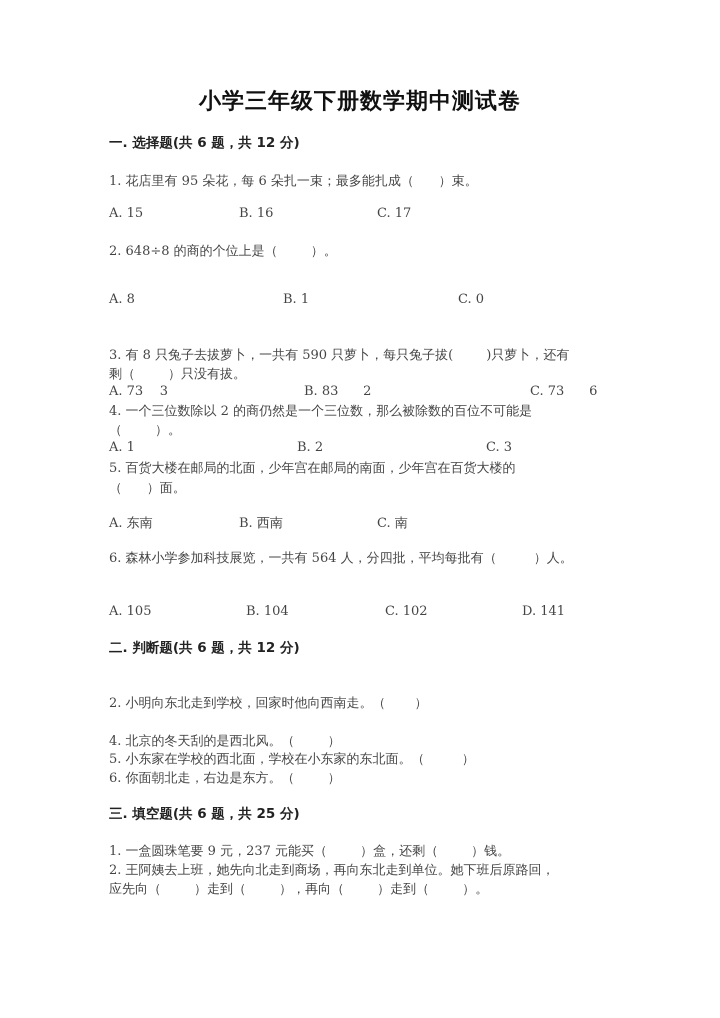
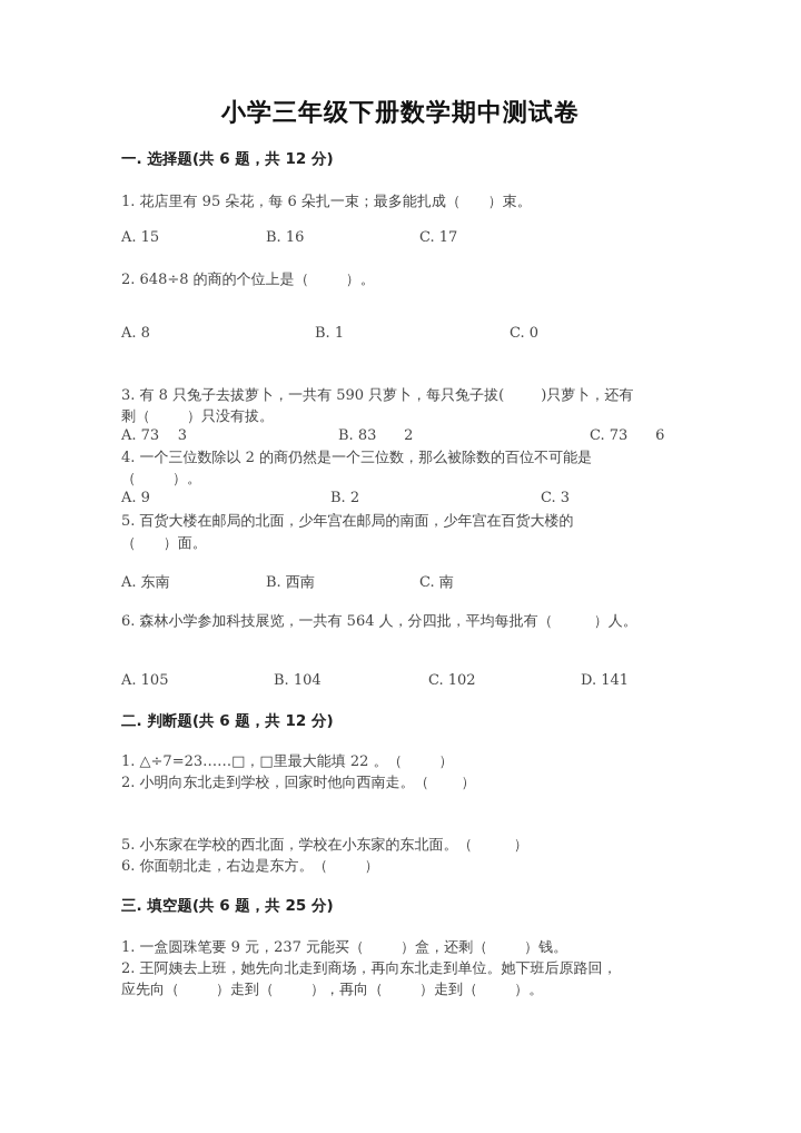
  小学三年级下册数学期中测试卷
  一. 选择题(共 6 题，共 12 分)
  1. 花店里有 95 朵花，每 6 朵扎一束；最多能扎成（ ）束。
  A. 15
  B. 16
  C. 17
  2. 648÷8 的商的个位上是（ ）。
  A. 8
  B. 1
  C. 0
  3. 有 8 只兔子去拔萝卜，一共有 590 只萝卜，每只兔子拔( )只萝卜，还有
  剩（ ）只没有拔。
  A. 73 3
  B. 83 2
  C. 73 6
  4. 一个三位数除以 2 的商仍然是一个三位数，那么被除数的百位不可能是
  （ ）。
- A. 1
+ A. 9
  B. 2
  C. 3
  5. 百货大楼在邮局的北面，少年宫在邮局的南面，少年宫在百货大楼的
  （ ）面。
  A. 东南
  B. 西南
  C. 南
  6. 森林小学参加科技展览，一共有 564 人，分四批，平均每批有（ ）人。
  A. 105
  B. 104
  C. 102
  D. 141
  二. 判断题(共 6 题，共 12 分)
+ 1. △÷7=23……□，□里最大能填 22 。（ ）
  2. 小明向东北走到学校，回家时他向西南走。（ ）
- 4. 北京的冬天刮的是西北风。（ ）
  5. 小东家在学校的西北面，学校在小东家的东北面。（ ）
  6. 你面朝北走，右边是东方。（ ）
  三. 填空题(共 6 题，共 25 分)
  1. 一盒圆珠笔要 9 元，237 元能买（ ）盒，还剩（ ）钱。
  2. 王阿姨去上班，她先向北走到商场，再向东北走到单位。她下班后原路回，
  应先向（ ）走到（ ），再向（ ）走到（ ）。
